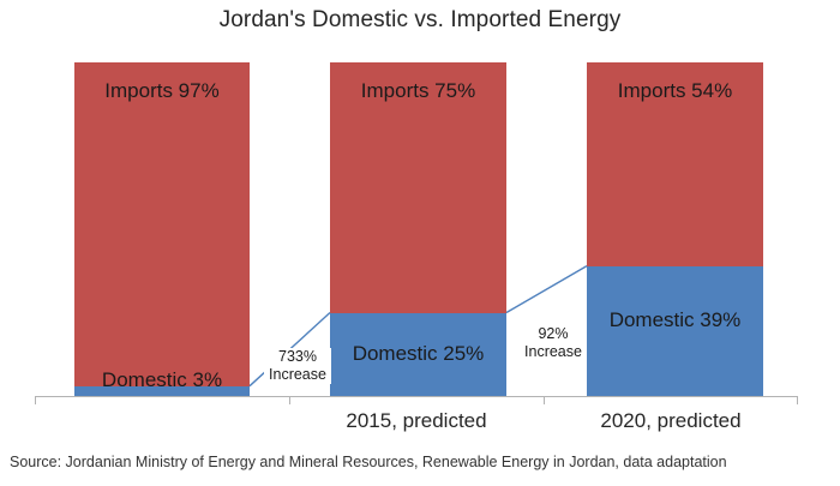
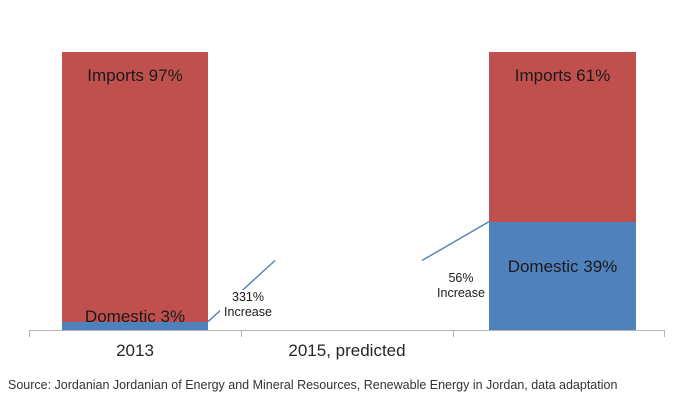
- Jordan's Domestic vs. Imported Energy
  Imports 97%
  Domestic 3%
- Imports 75%
- Domestic 25%
- Imports 54%
+ Imports 61%
  Domestic 39%
- 733%
+ 331%
  Increase
- 92%
+ 56%
  Increase
+ 2013
  2015, predicted
- 2020, predicted
- Source: Jordanian Ministry of Energy and Mineral Resources, Renewable Energy in Jordan, data adaptation
+ Source: Jordanian Jordanian of Energy and Mineral Resources, Renewable Energy in Jordan, data adaptation
